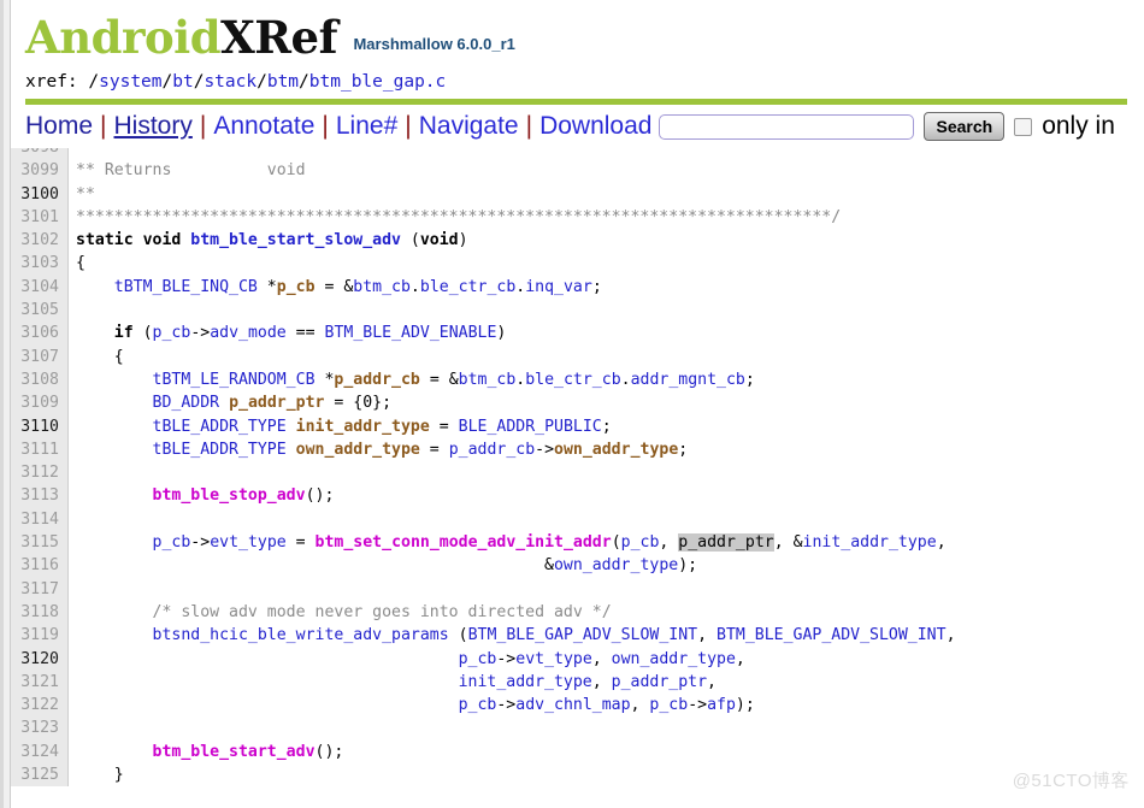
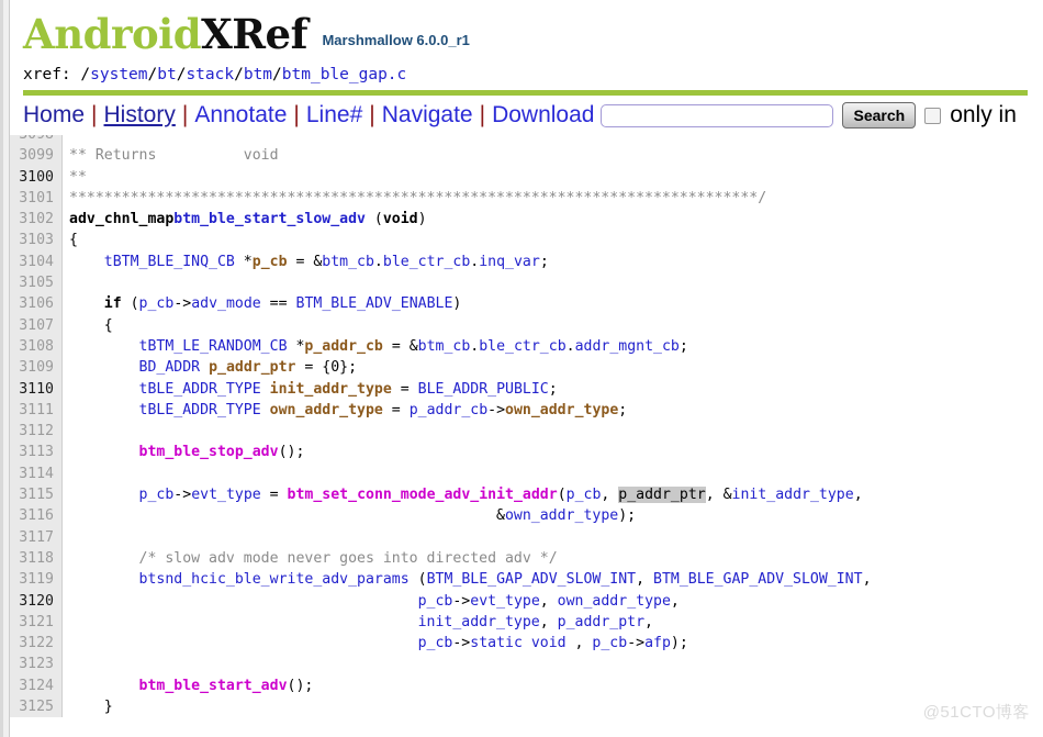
  AndroidXRef Marshmallow 6.0.0_r1
  xref: /system/bt/stack/btm/btm_ble_gap.c
  Home | History | Annotate | Line# | Navigate | Download Search only in
  3099 ** Returns void
  3100 **
  3101 *******************************************************************************/
- 3102 static void btm_ble_start_slow_adv (void)
+ 3102 adv_chnl_mapbtm_ble_start_slow_adv (void)
  3103 {
  3104 tBTM_BLE_INQ_CB *p_cb = &btm_cb.ble_ctr_cb.inq_var;
  3105
  3106 if (p_cb->adv_mode == BTM_BLE_ADV_ENABLE)
  3107 {
  3108 tBTM_LE_RANDOM_CB *p_addr_cb = &btm_cb.ble_ctr_cb.addr_mgnt_cb;
  3109 BD_ADDR p_addr_ptr = {0};
  3110 tBLE_ADDR_TYPE init_addr_type = BLE_ADDR_PUBLIC;
  3111 tBLE_ADDR_TYPE own_addr_type = p_addr_cb->own_addr_type;
  3112
  3113 btm_ble_stop_adv();
  3114
  3115 p_cb->evt_type = btm_set_conn_mode_adv_init_addr(p_cb, p_addr_ptr, &init_addr_type,
  3116 &own_addr_type);
  3117
  3118 /* slow adv mode never goes into directed adv */
  3119 btsnd_hcic_ble_write_adv_params (BTM_BLE_GAP_ADV_SLOW_INT, BTM_BLE_GAP_ADV_SLOW_INT,
  3120 p_cb->evt_type, own_addr_type,
  3121 init_addr_type, p_addr_ptr,
- 3122 p_cb->adv_chnl_map, p_cb->afp);
+ 3122 p_cb->static void , p_cb->afp);
  3123
  3124 btm_ble_start_adv();
  3125 }
  @51CTO博客
